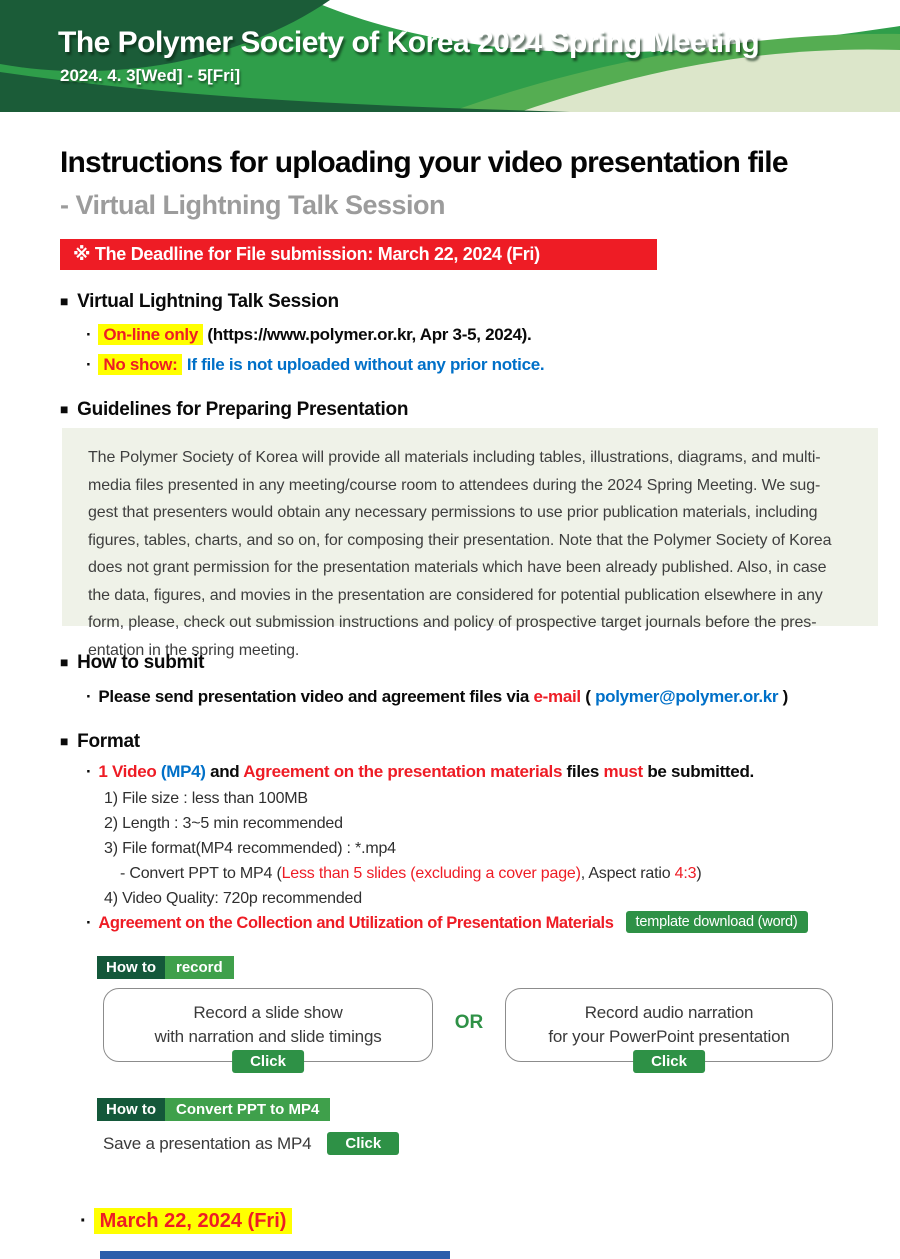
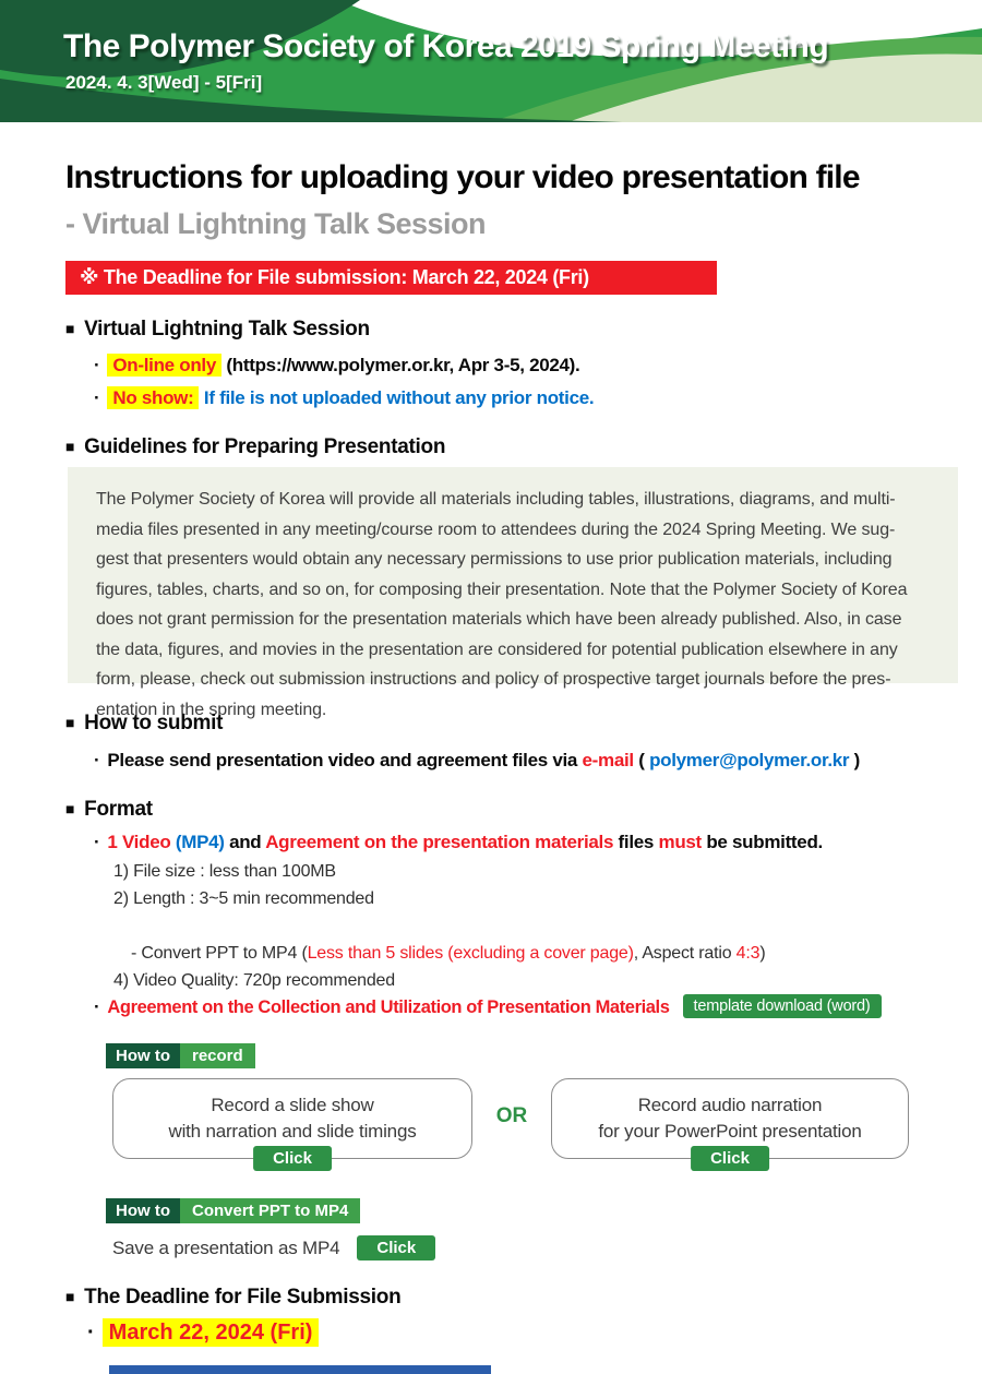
- The Polymer Society of Korea 2024 Spring Meeting
+ The Polymer Society of Korea 2019 Spring Meeting
  2024. 4. 3[Wed] - 5[Fri]
  Instructions for uploading your video presentation file
  - Virtual Lightning Talk Session
  ※ The Deadline for File submission: March 22, 2024 (Fri)
  ■ Virtual Lightning Talk Session
  · On-line only (https://www.polymer.or.kr, Apr 3-5, 2024).
  · No show: If file is not uploaded without any prior notice.
  ■ Guidelines for Preparing Presentation
  The Polymer Society of Korea will provide all materials including tables, illustrations, diagrams, and multi-
  media files presented in any meeting/course room to attendees during the 2024 Spring Meeting. We sug-
  gest that presenters would obtain any necessary permissions to use prior publication materials, including
  figures, tables, charts, and so on, for composing their presentation. Note that the Polymer Society of Korea
  does not grant permission for the presentation materials which have been already published. Also, in case
  the data, figures, and movies in the presentation are considered for potential publication elsewhere in any
  form, please, check out submission instructions and policy of prospective target journals before the pres-
  entation in the spring meeting.
  ■ How to submit
  · Please send presentation video and agreement files via e-mail ( polymer@polymer.or.kr )
  ■ Format
  · 1 Video (MP4) and Agreement on the presentation materials files must be submitted.
  1) File size : less than 100MB
  2) Length : 3~5 min recommended
- 3) File format(MP4 recommended) : *.mp4
  - Convert PPT to MP4 (Less than 5 slides (excluding a cover page), Aspect ratio 4:3)
  4) Video Quality: 720p recommended
  · Agreement on the Collection and Utilization of Presentation Materials template download (word)
  How to
  record
  Record a slide show
  with narration and slide timings
  Click
  OR
  Record audio narration
  for your PowerPoint presentation
  Click
  How to
  Convert PPT to MP4
  Save a presentation as MP4 Click
+ ■ The Deadline for File Submission
  · March 22, 2024 (Fri)
